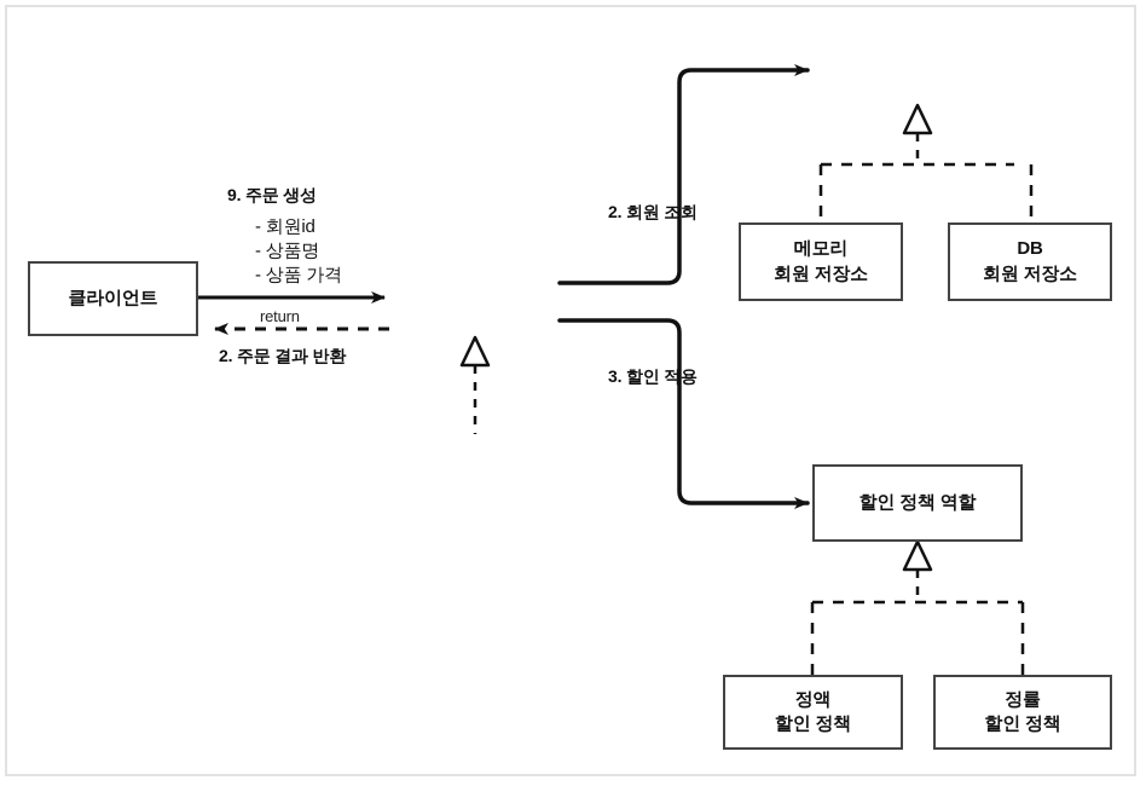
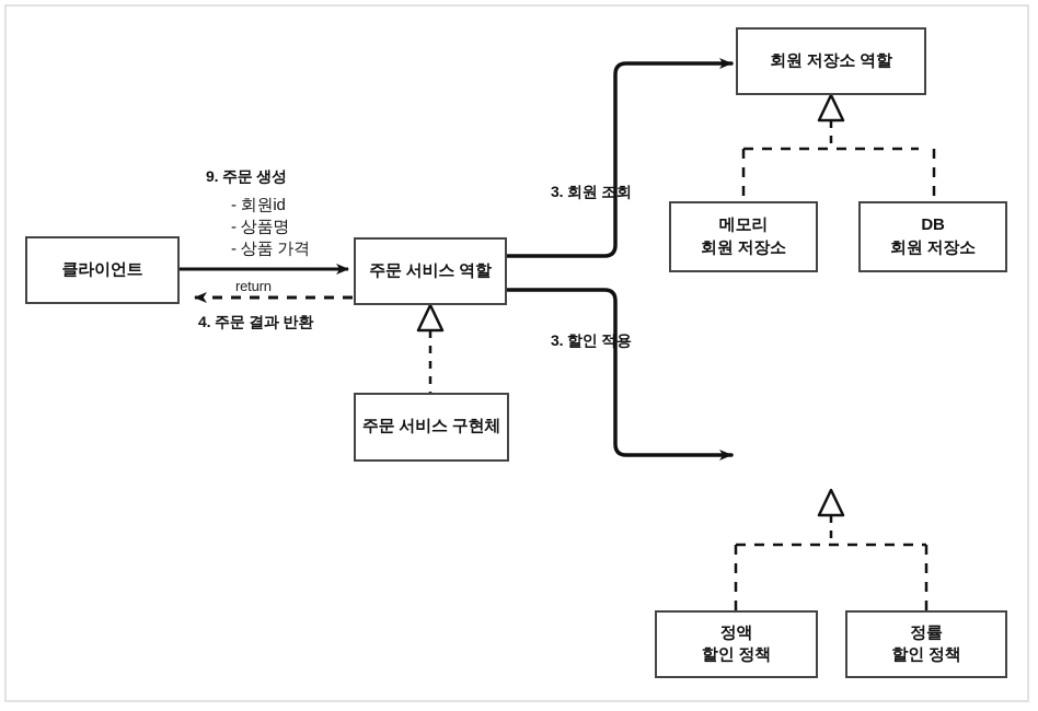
  클라이언트
+ 주문 서비스 역할
+ 주문 서비스 구현체
+ 회원 저장소 역할
  메모리
  회원 저장소
  DB
  회원 저장소
- 할인 정책 역할
  정액
  할인 정책
  정률
  할인 정책
  9. 주문 생성
  - 회원id
  - 상품명
  - 상품 가격
  return
- 2. 주문 결과 반환
+ 4. 주문 결과 반환
- 2. 회원 조회
+ 3. 회원 조회
  3. 할인 적용
